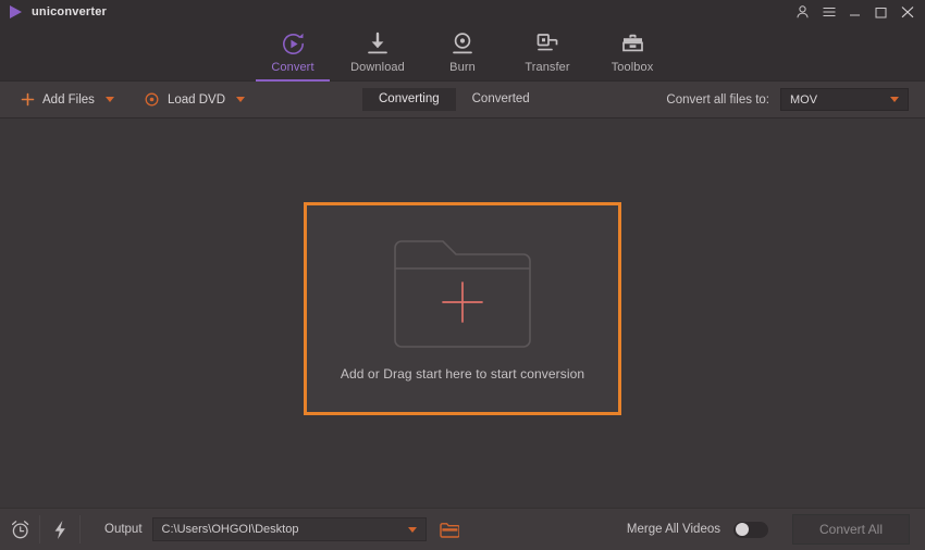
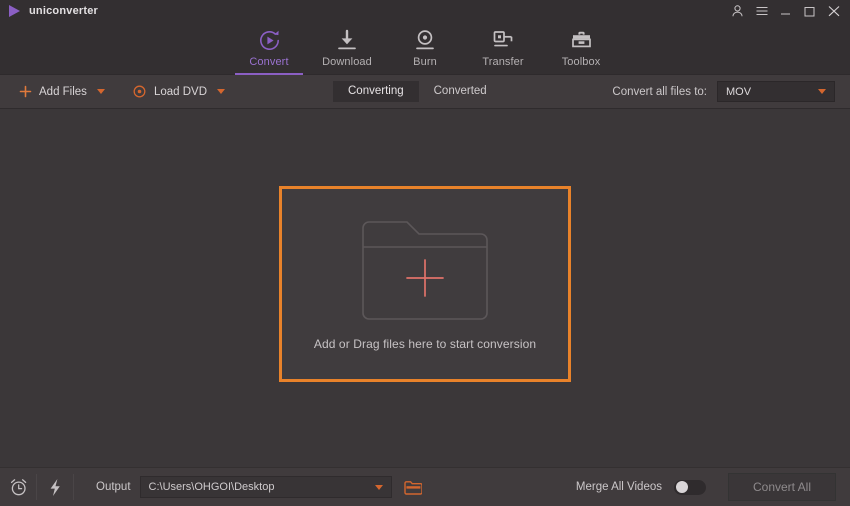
  uniconverter
  Convert
  Download
  Burn
  Transfer
  Toolbox
  Add Files
  Load DVD
  Converting
  Converted
  Convert all files to:
  MOV
- Add or Drag start here to start conversion
+ Add or Drag files here to start conversion
  Output
  C:\Users\OHGOI\Desktop
  Merge All Videos
  Convert All
